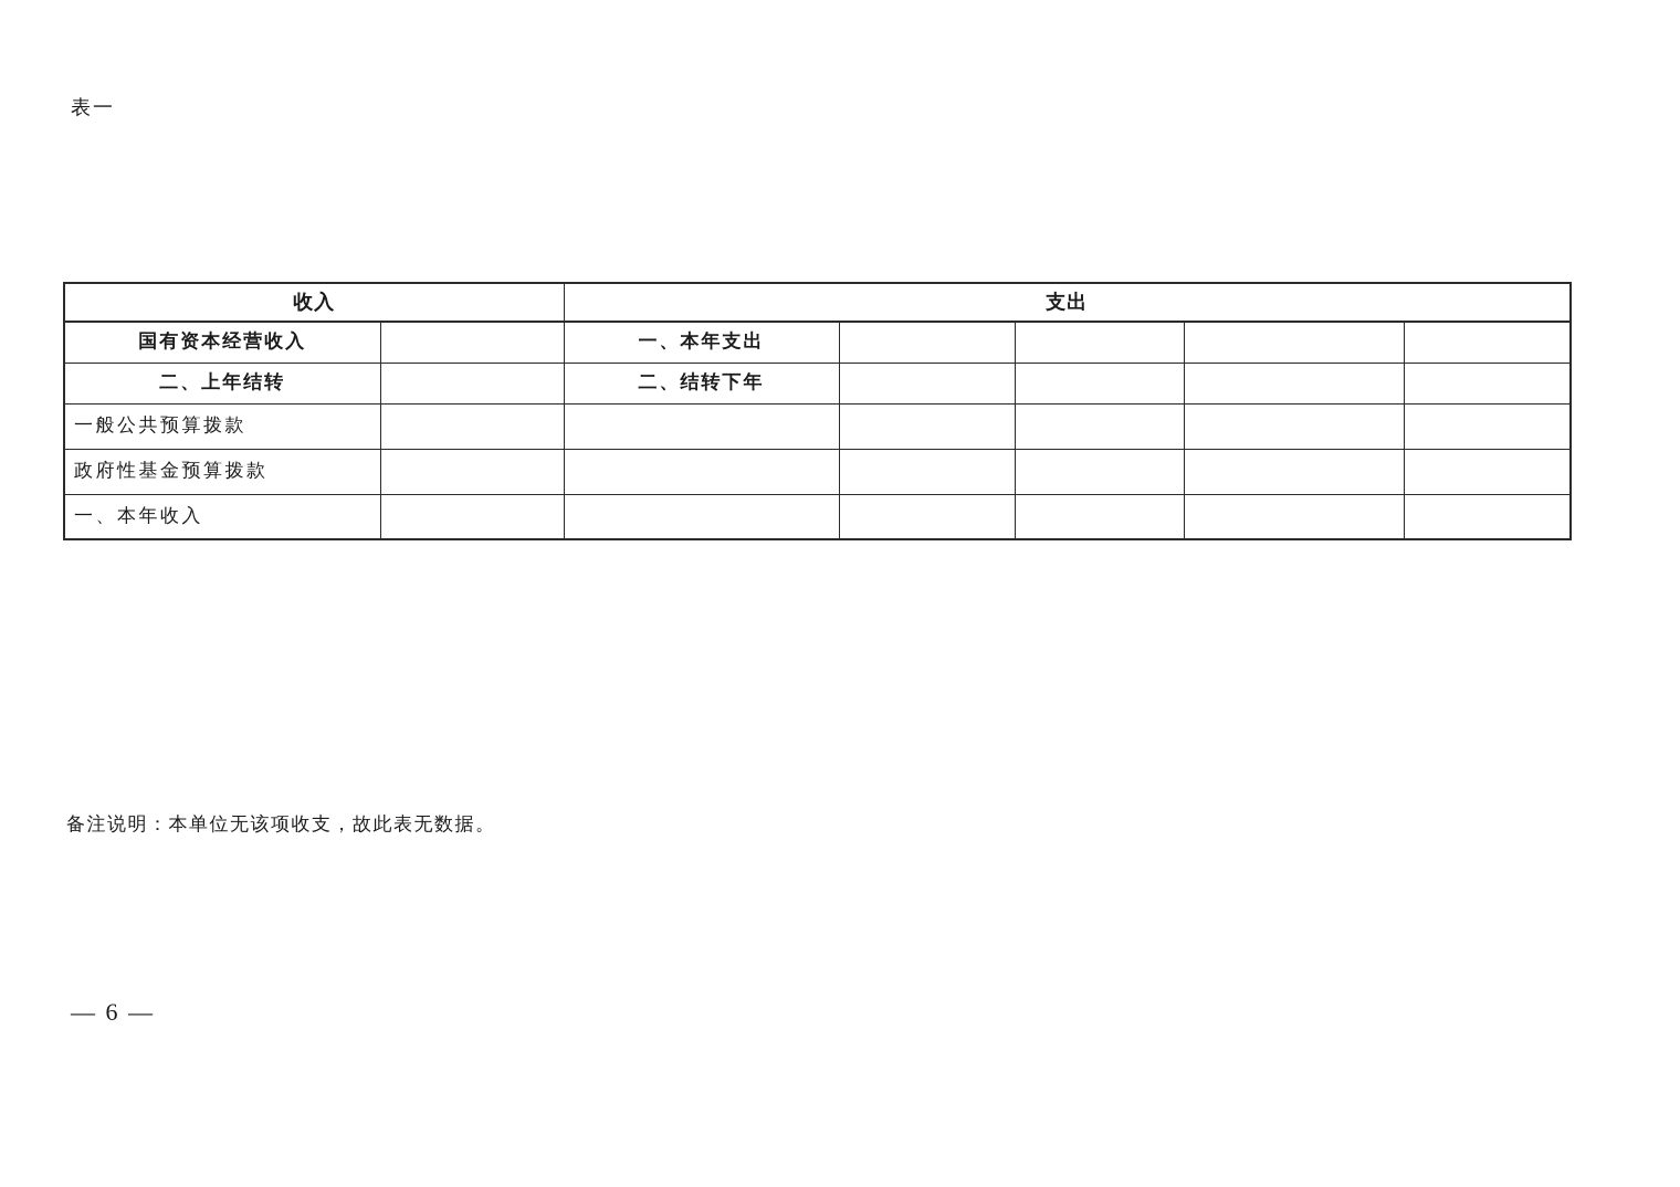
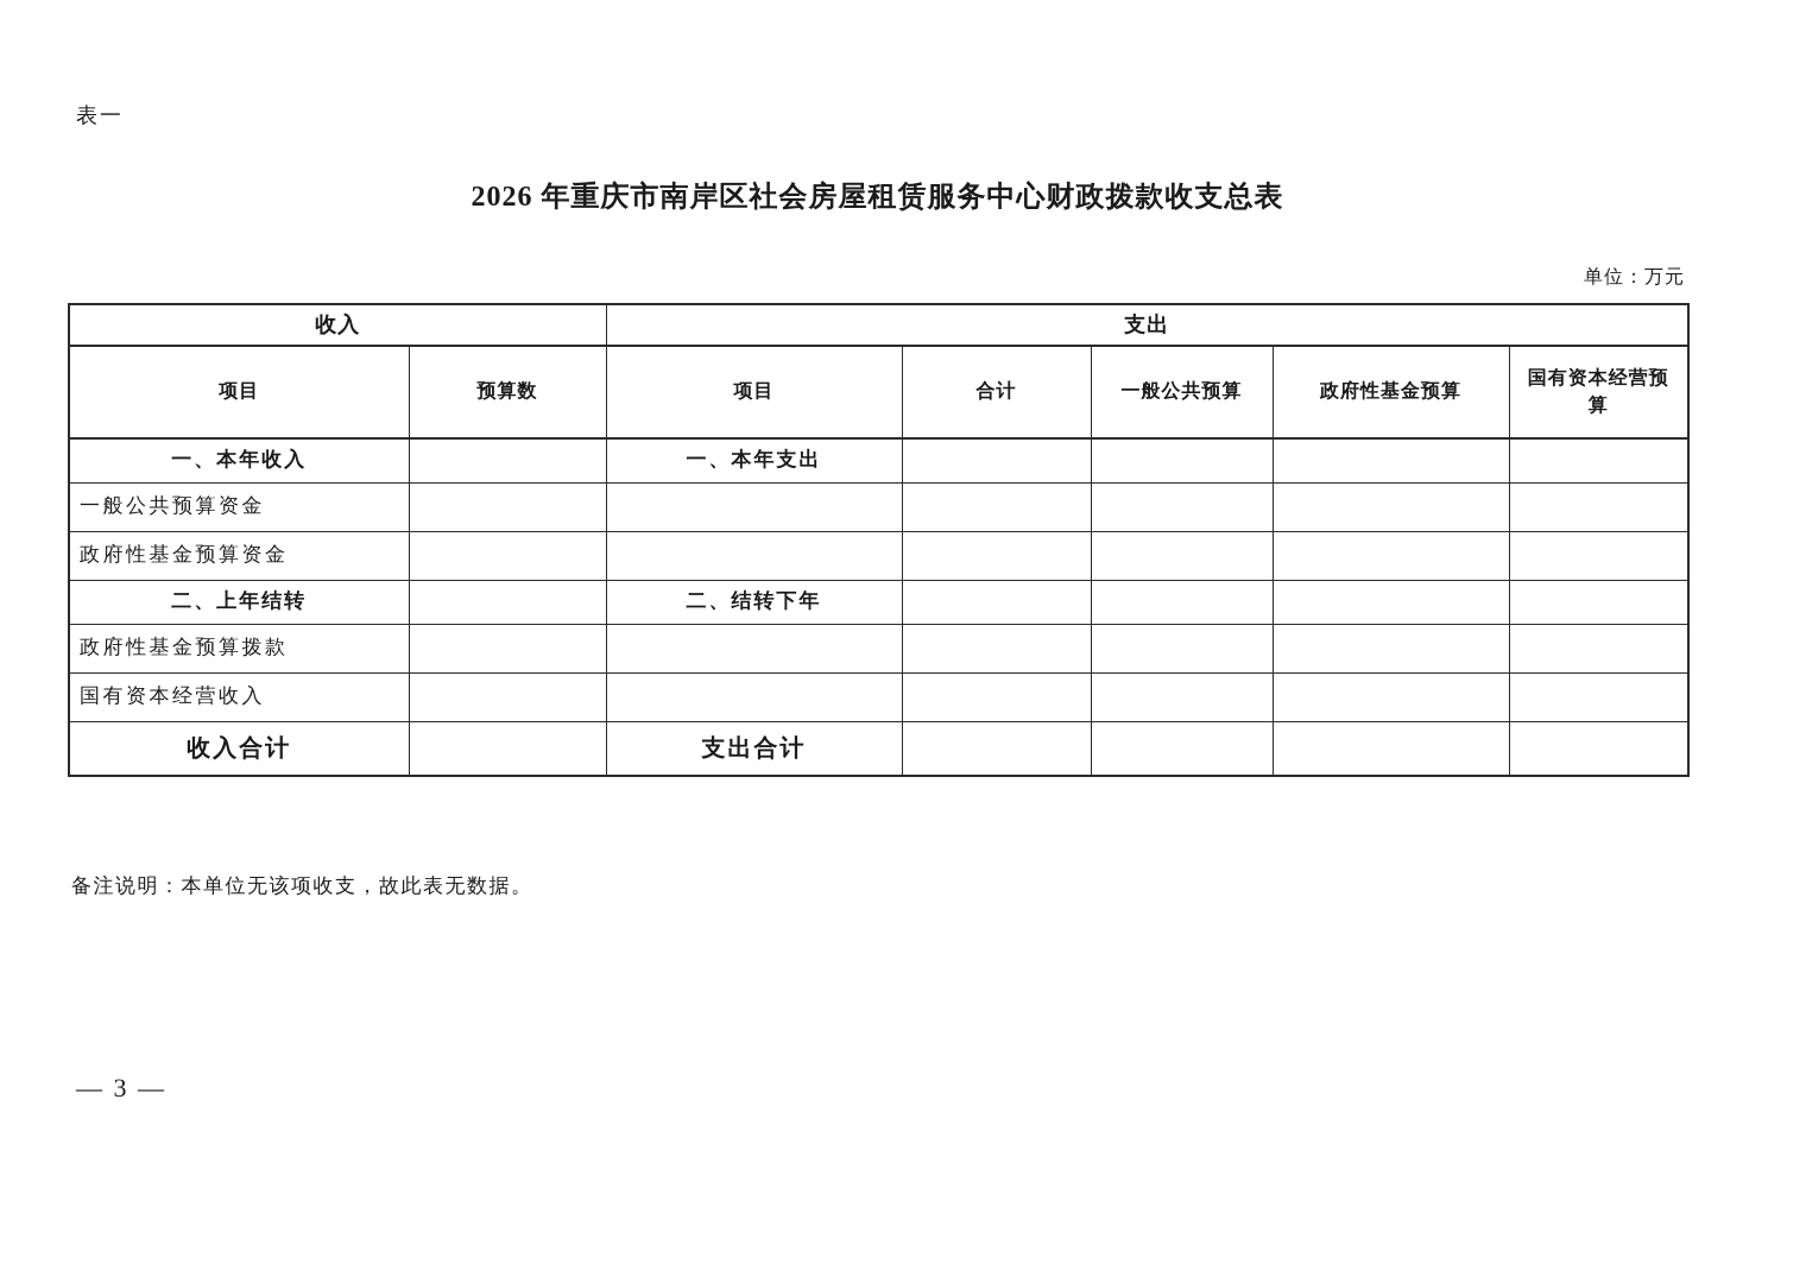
  表一
+ 2026 年重庆市南岸区社会房屋租赁服务中心财政拨款收支总表
+ 单位：万元
  收入	支出
+ 项目	预算数	项目	合计	一般公共预算	政府性基金预算	国有资本经营预算
- 国有资本经营收入		一、本年支出
+ 一、本年收入		一、本年支出
+ 一般公共预算资金
+ 政府性基金预算资金
  二、上年结转		二、结转下年
- 一般公共预算拨款
  政府性基金预算拨款
- 一、本年收入
+ 国有资本经营收入
+ 收入合计		支出合计
  备注说明：本单位无该项收支，故此表无数据。
- — 6 —
+ — 3 —
